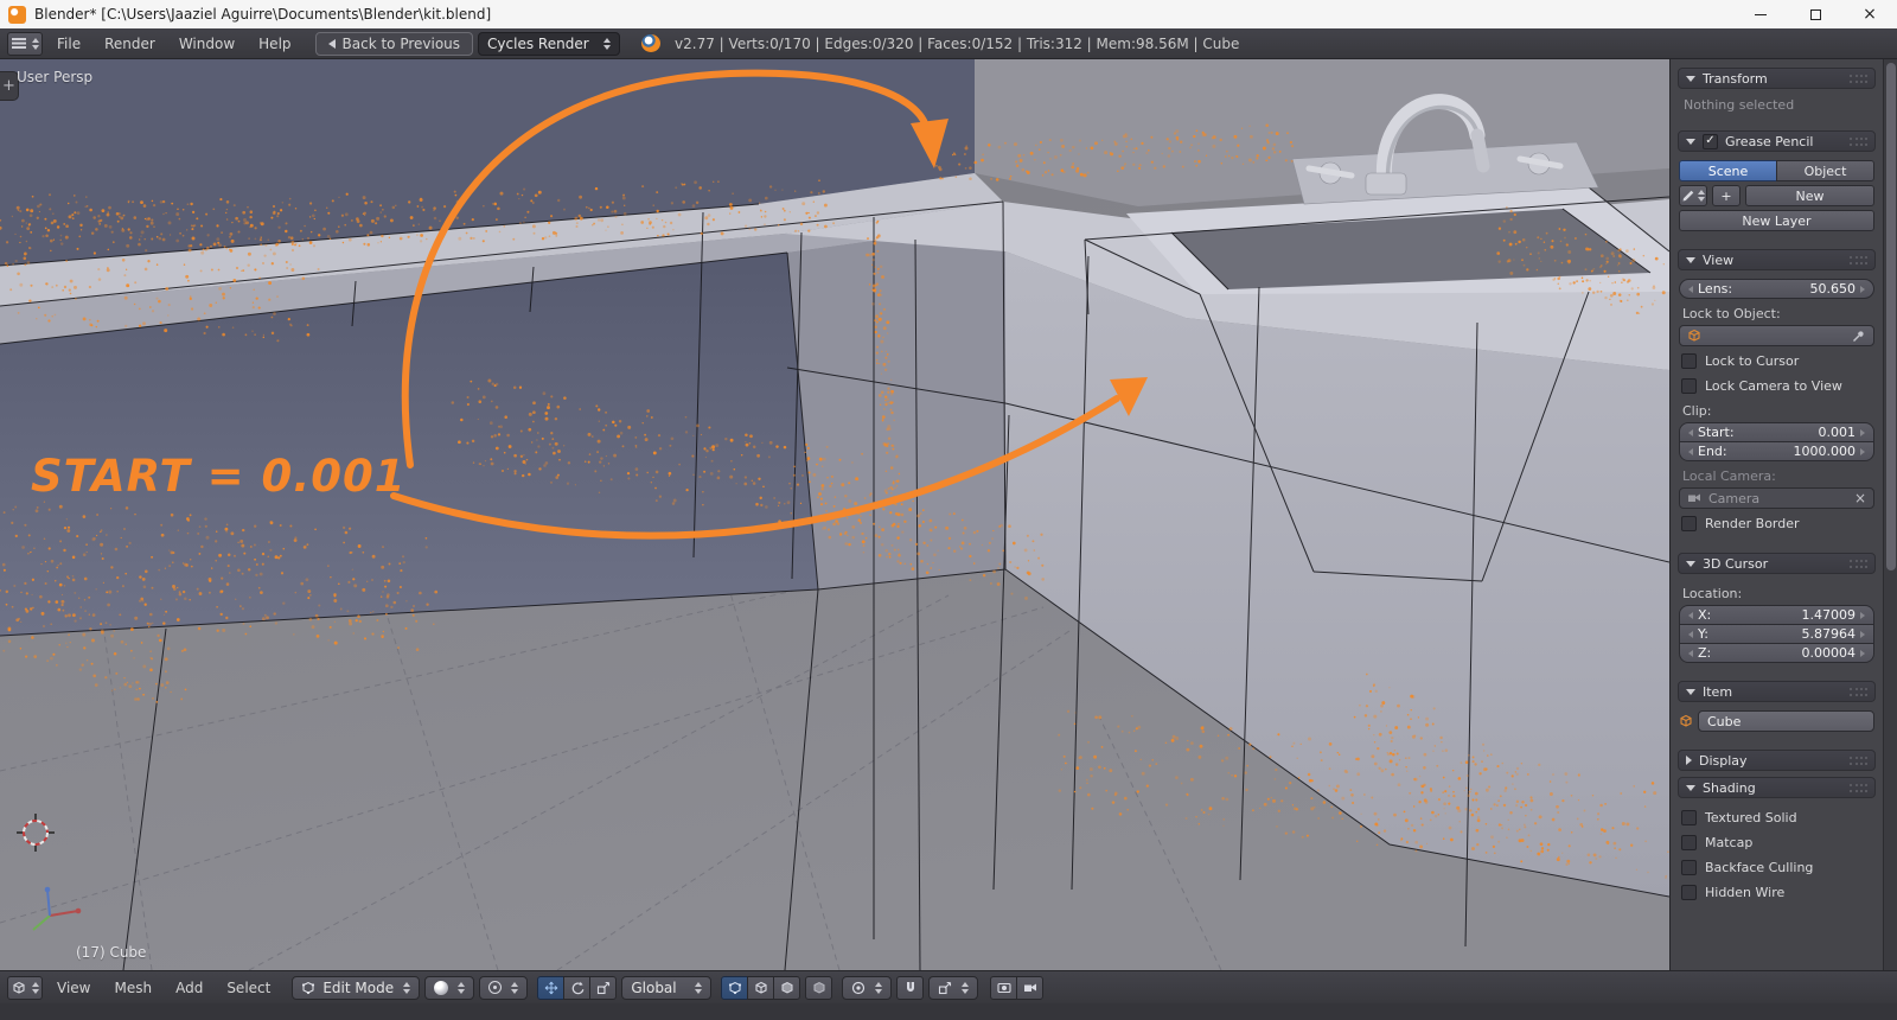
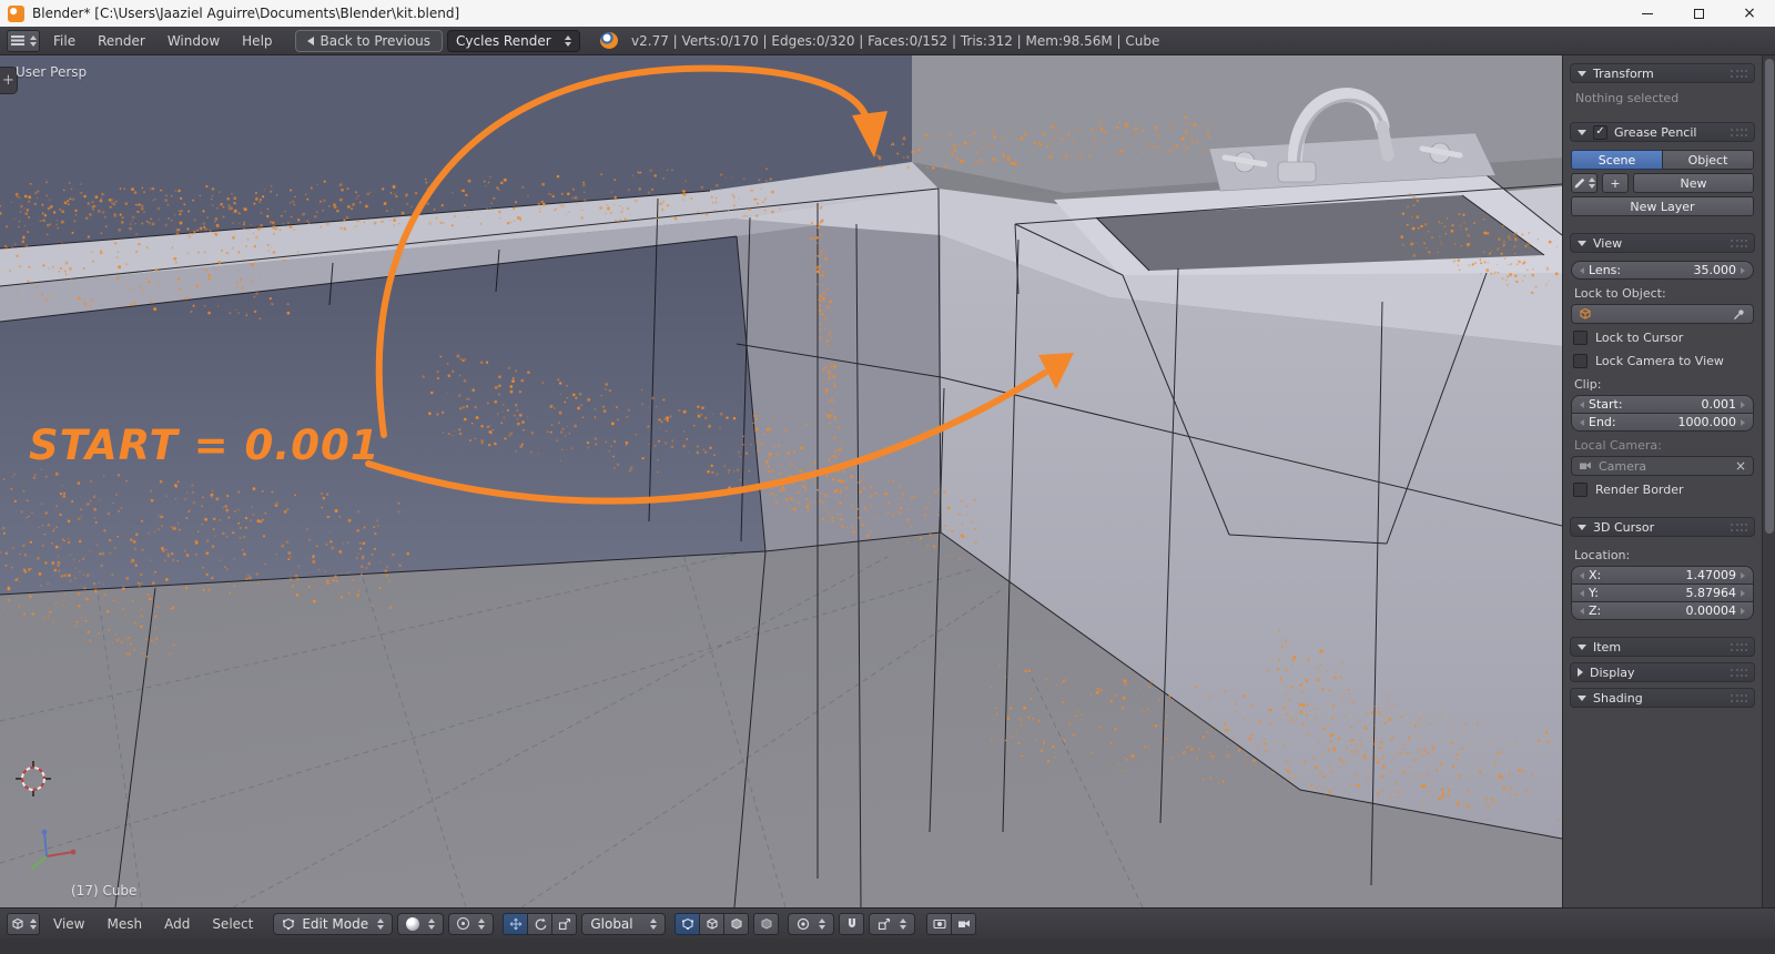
  Blender* [C:\Users\Jaaziel Aguirre\Documents\Blender\kit.blend]
  ×
  File
  Render
  Window
  Help
  Back to Previous
  Cycles Render
  v2.77 | Verts:0/170 | Edges:0/320 | Faces:0/152 | Tris:312 | Mem:98.56M | Cube
  +
  User Persp
  START = 0.001
  (17) Cube
  Transform
  Nothing selected
  ✓
  Grease Pencil
  Scene
  Object
  +
  New
  New Layer
  View
  Lens:
- 50.650
+ 35.000
  Lock to Object:
  Lock to Cursor
  Lock Camera to View
  Clip:
  Start:
  0.001
  End:
  1000.000
  Local Camera:
  Camera
  ×
  Render Border
  3D Cursor
  Location:
  X:
  1.47009
  Y:
  5.87964
  Z:
  0.00004
  Item
- Cube
  Display
  Shading
- Textured Solid
- Matcap
- Backface Culling
- Hidden Wire
  View
  Mesh
  Add
  Select
  Edit Mode
  Global
